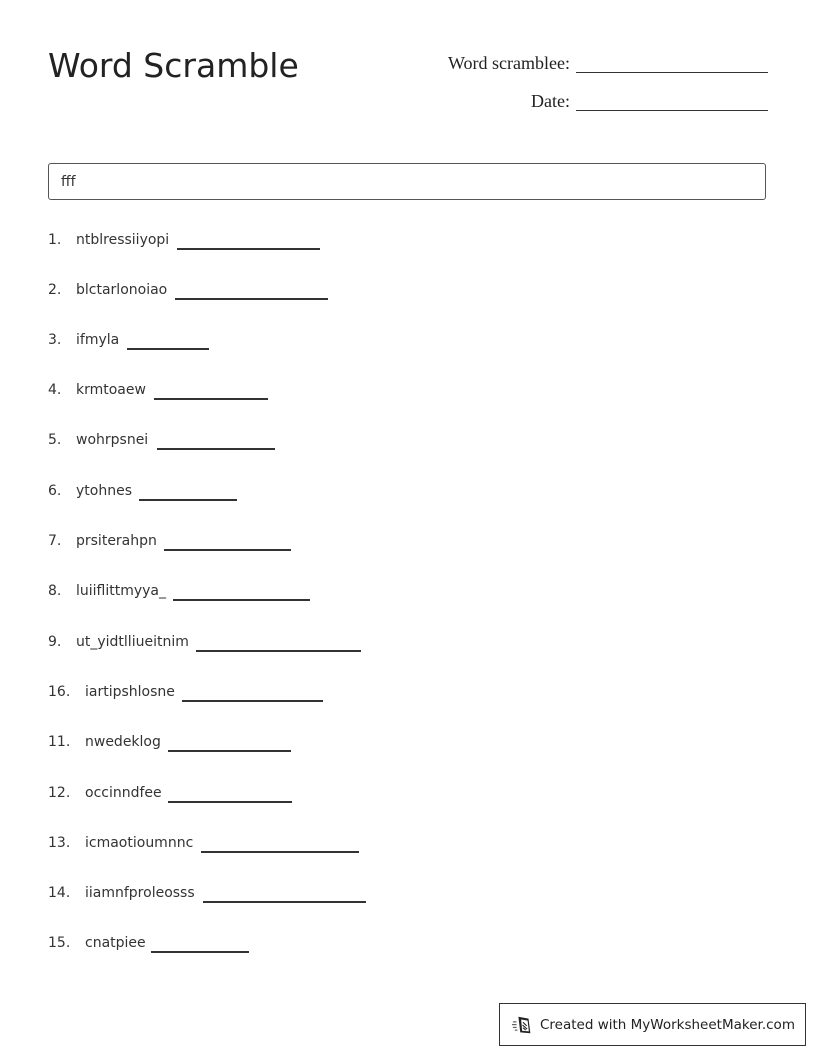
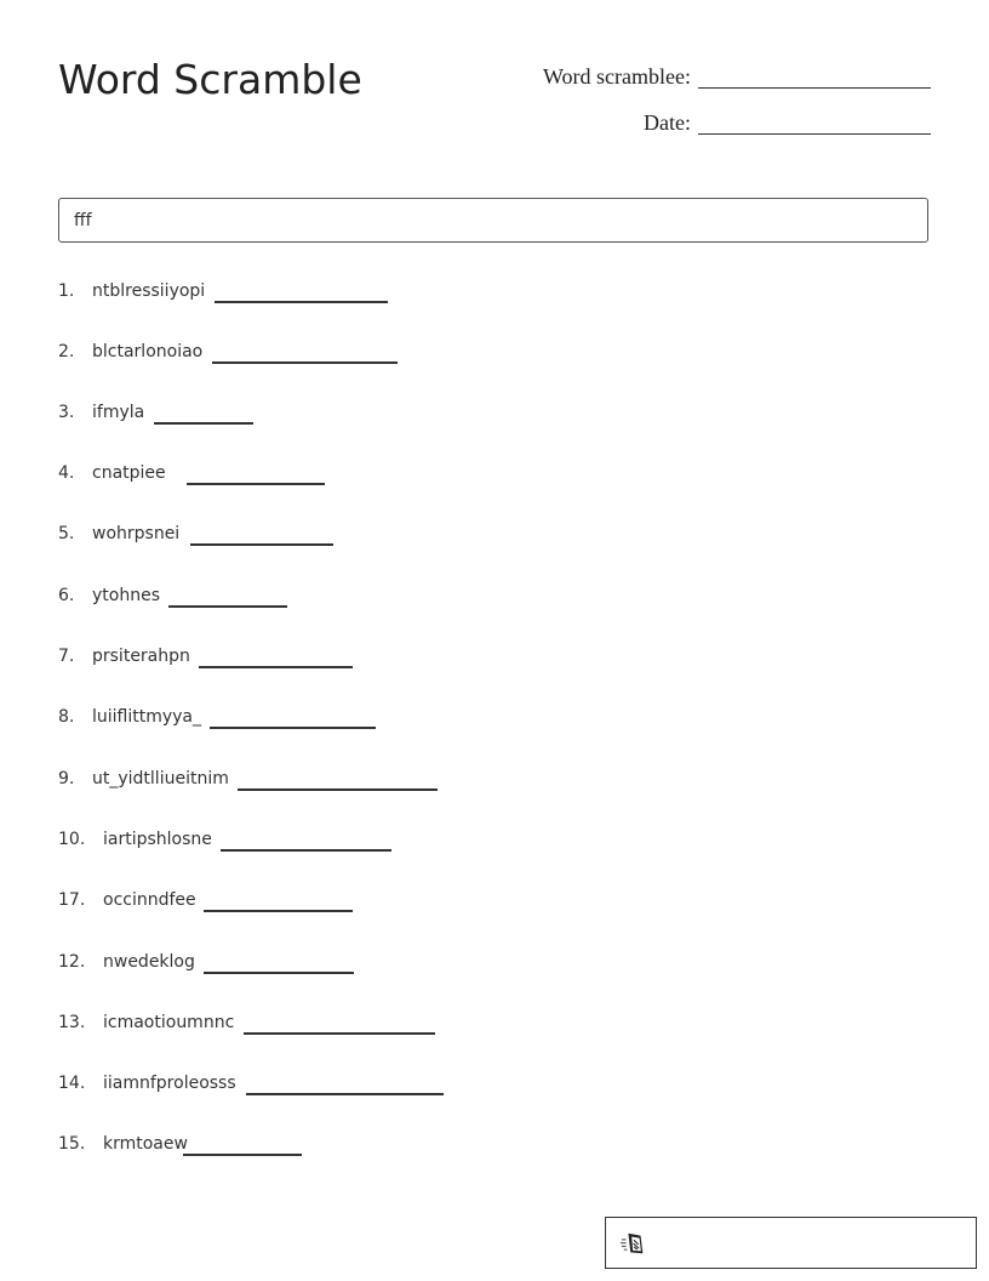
  Word Scramble
  Word scramblee:
  Date:
  fff
  1.
  ntblressiiyopi
  2.
  blctarlonoiao
  3.
  ifmyla
  4.
- krmtoaew
+ cnatpiee
  5.
  wohrpsnei
  6.
  ytohnes
  7.
  prsiterahpn
  8.
  luiiflittmyya_
  9.
  ut_yidtlliueitnim
- 16.
+ 10.
  iartipshlosne
- 11.
+ 17.
- nwedeklog
+ occinndfee
  12.
- occinndfee
+ nwedeklog
  13.
  icmaotioumnnc
  14.
  iiamnfproleosss
  15.
- cnatpiee
+ krmtoaew
- Created with MyWorksheetMaker.com
